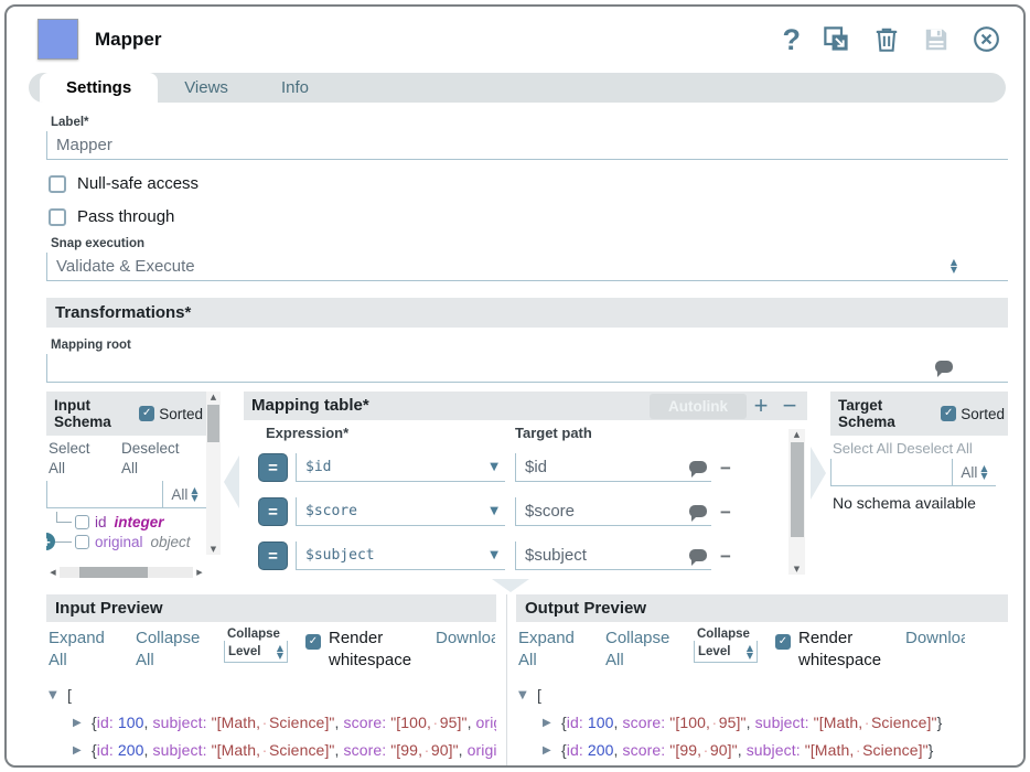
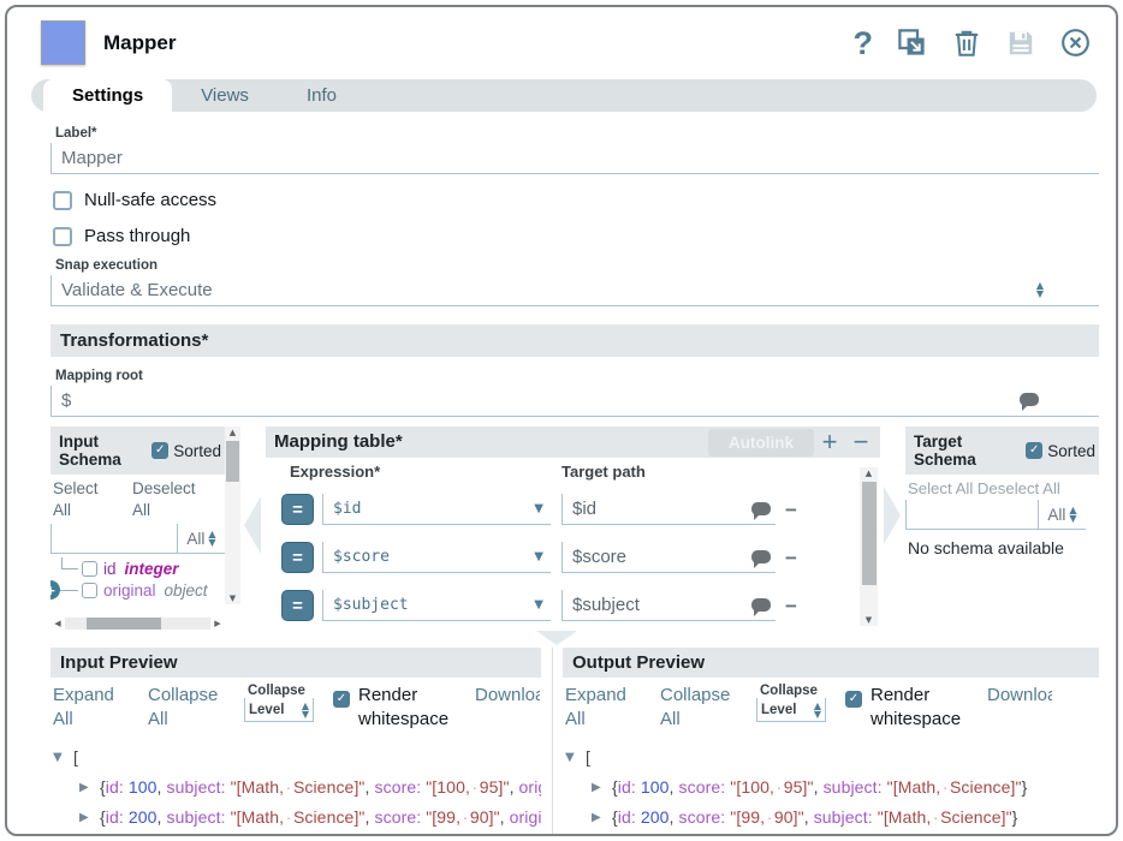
  Mapper
  ?
  Settings
  Views
  Info
  Label*
  Mapper
  Null-safe access
  Pass through
  Snap execution
  Validate & Execute
  ▲
  ▼
  Transformations*
  Mapping root
+ $
  Input Schema
  Sorted
  Select All
  Deselect All
  All
  ▲
  ▼
  id
  integer
  +
  original
  object
  ◀
  ▶
  ▲
  ▼
  Mapping table*
  +
  −
  Expression*
  Target path
  =
  $id
  ▼
  $id
  −
  =
  $score
  ▼
  $score
  −
  =
  $subject
  ▼
  $subject
  −
  ▲
  ▼
  Target Schema
  Sorted
  Select All Deselect All
  All
  ▲
  ▼
  No schema available
  Input Preview
  Expand All
  Collapse All
  Collapse
  Level
  ▲
  ▼
  Render whitespace
  Downlo
  ▼
  [
  ▶
  {id: 100, subject: "[Math,·Science]", score: "[100,·95]", ori
  ▶
  {id: 200, subject: "[Math,·Science]", score: "[99,·90]", origi
  Output Preview
  Expand All
  Collapse All
  Collapse
  Level
  ▲
  ▼
  Render whitespace
  Downlo
  ▼
  [
  ▶
  {id: 100, score: "[100,·95]", subject: "[Math,·Science]"}
  ▶
  {id: 200, score: "[99,·90]", subject: "[Math,·Science]"}
